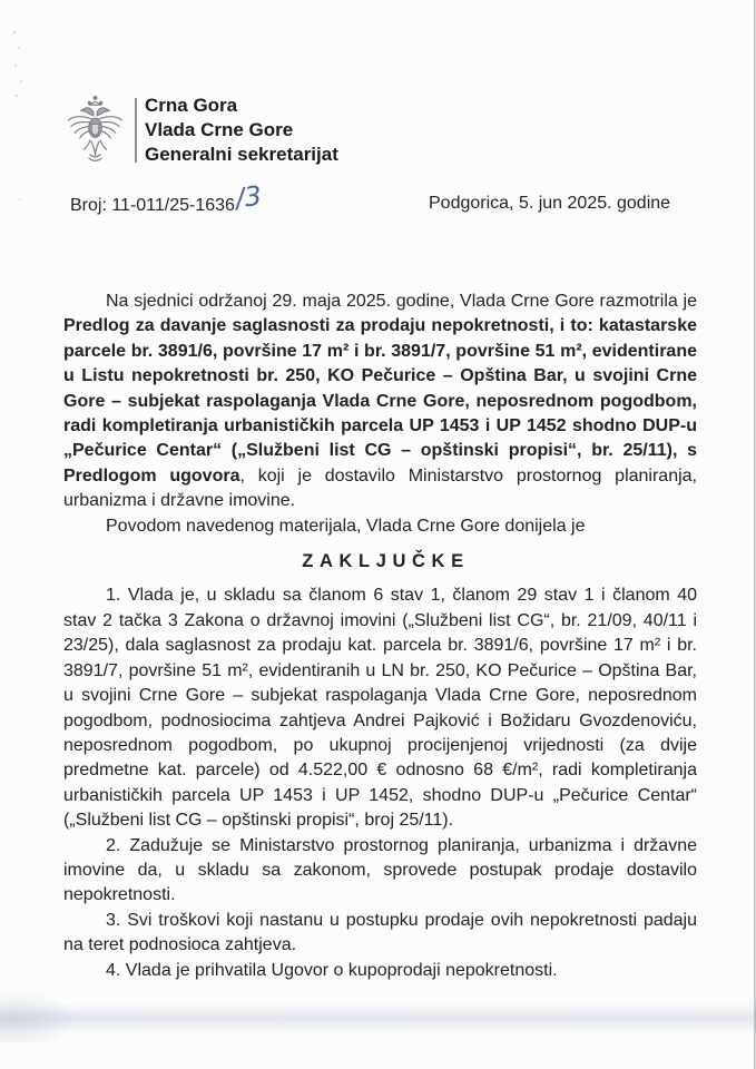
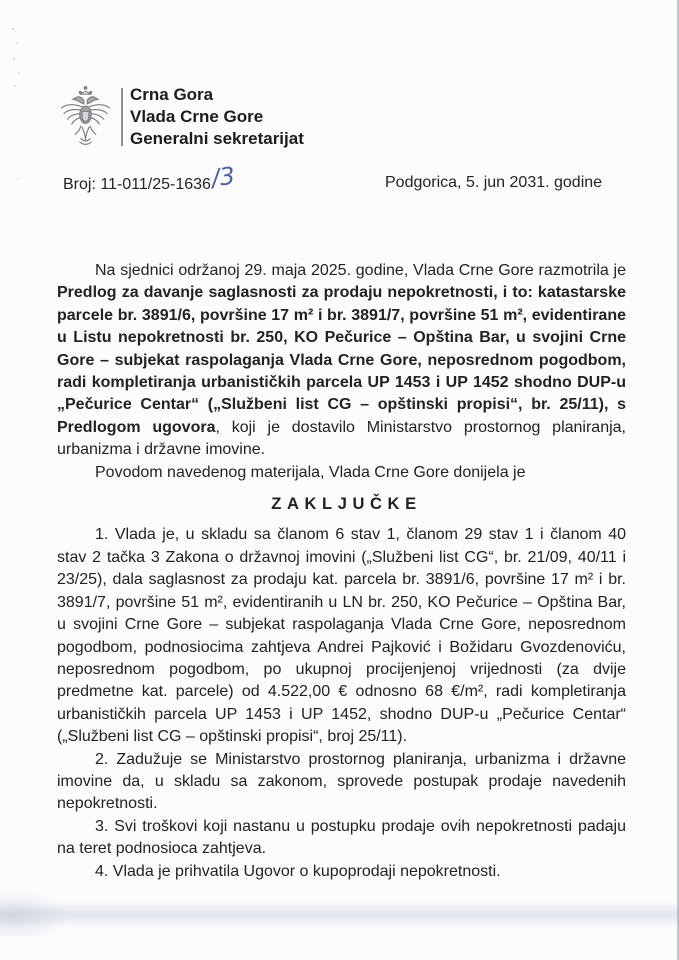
  Crna Gora
  Vlada Crne Gore
  Generalni sekretarijat
- Podgorica, 5. jun 2025. godine
+ Podgorica, 5. jun 2031. godine
  Na sjednici održanoj 29. maja 2025. godine, Vlada Crne Gore razmotrila je Predlog za davanje saglasnosti za prodaju nepokretnosti, i to: katastarske parcele br. 3891/6, površine 17 m² i br. 3891/7, površine 51 m², evidentirane u Listu nepokretnosti br. 250, KO Pečurice – Opština Bar, u svojini Crne Gore – subjekat raspolaganja Vlada Crne Gore, neposrednom pogodbom, radi kompletiranja urbanističkih parcela UP 1453 i UP 1452 shodno DUP-u „Pečurice Centar“ („Službeni list CG – opštinski propisi“, br. 25/11), s Predlogom ugovora, koji je dostavilo Ministarstvo prostornog planiranja, urbanizma i državne imovine.
  Povodom navedenog materijala, Vlada Crne Gore donijela je
  ZAKLJUČKE
  1. Vlada je, u skladu sa članom 6 stav 1, članom 29 stav 1 i članom 40 stav 2 tačka 3 Zakona o državnoj imovini („Službeni list CG“, br. 21/09, 40/11 i 23/25), dala saglasnost za prodaju kat. parcela br. 3891/6, površine 17 m² i br. 3891/7, površine 51 m², evidentiranih u LN br. 250, KO Pečurice – Opština Bar, u svojini Crne Gore – subjekat raspolaganja Vlada Crne Gore, neposrednom pogodbom, podnosiocima zahtjeva Andrei Pajković i Božidaru Gvozdenoviću, neposrednom pogodbom, po ukupnoj procijenjenoj vrijednosti (za dvije predmetne kat. parcele) od 4.522,00 € odnosno 68 €/m², radi kompletiranja urbanističkih parcela UP 1453 i UP 1452, shodno DUP-u „Pečurice Centar“ („Službeni list CG – opštinski propisi“, broj 25/11).
- 2. Zadužuje se Ministarstvo prostornog planiranja, urbanizma i državne imovine da, u skladu sa zakonom, sprovede postupak prodaje dostavilo nepokretnosti.
+ 2. Zadužuje se Ministarstvo prostornog planiranja, urbanizma i državne imovine da, u skladu sa zakonom, sprovede postupak prodaje navedenih nepokretnosti.
  3. Svi troškovi koji nastanu u postupku prodaje ovih nepokretnosti padaju na teret podnosioca zahtjeva.
  4. Vlada je prihvatila Ugovor o kupoprodaji nepokretnosti.
